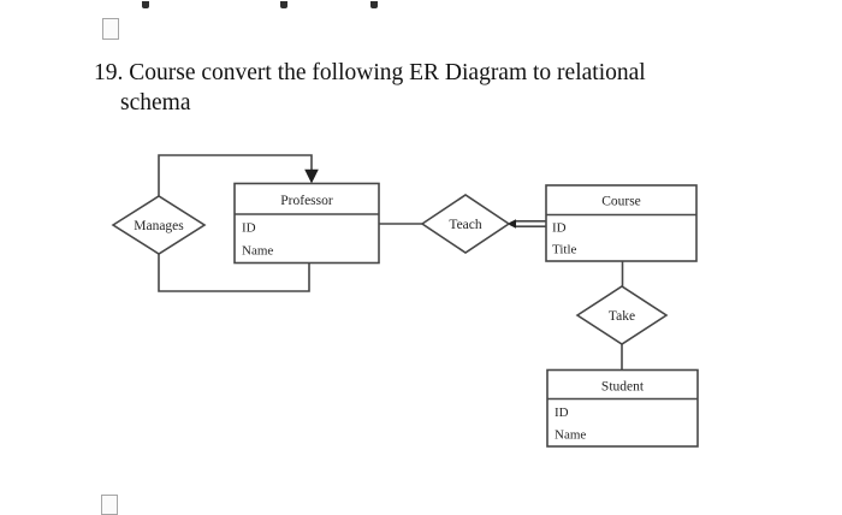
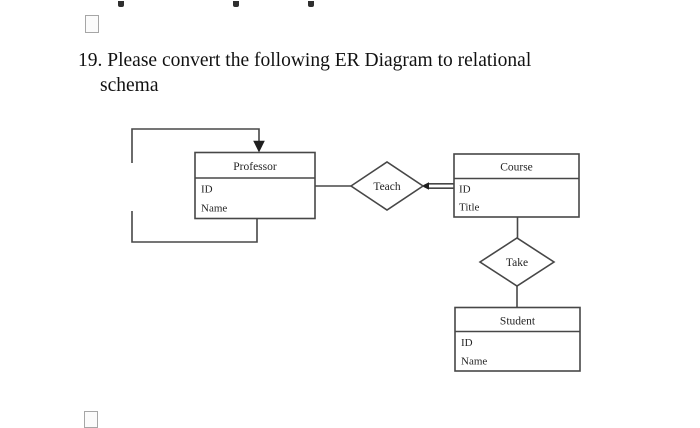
- 19. Course convert the following ER Diagram to relational
+ 19. Please convert the following ER Diagram to relational
  schema
- Manages
  Professor
  ID
  Name
  Teach
  Course
  ID
  Title
  Take
  Student
  ID
  Name
